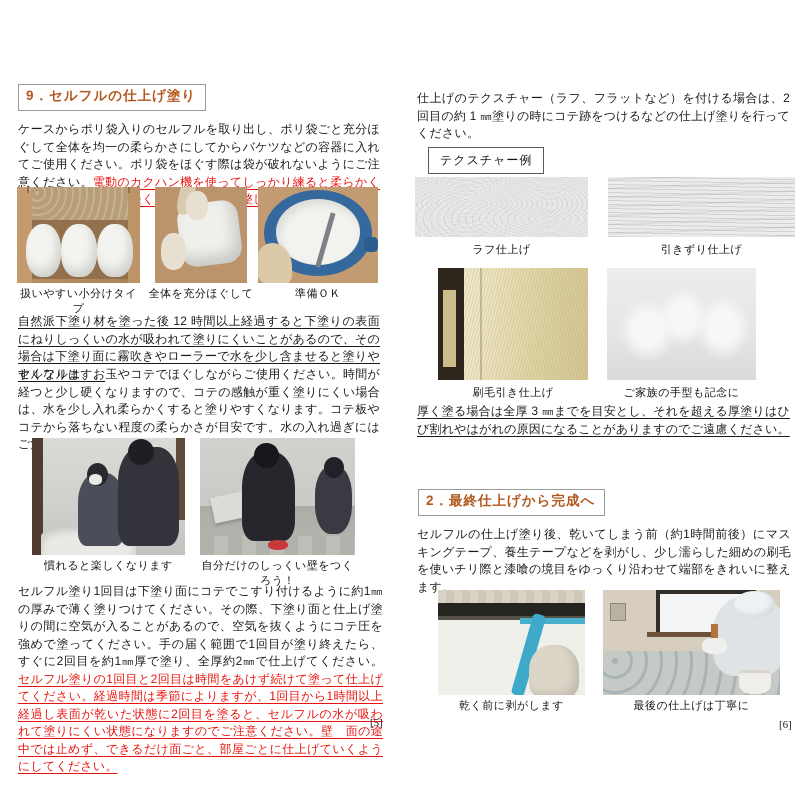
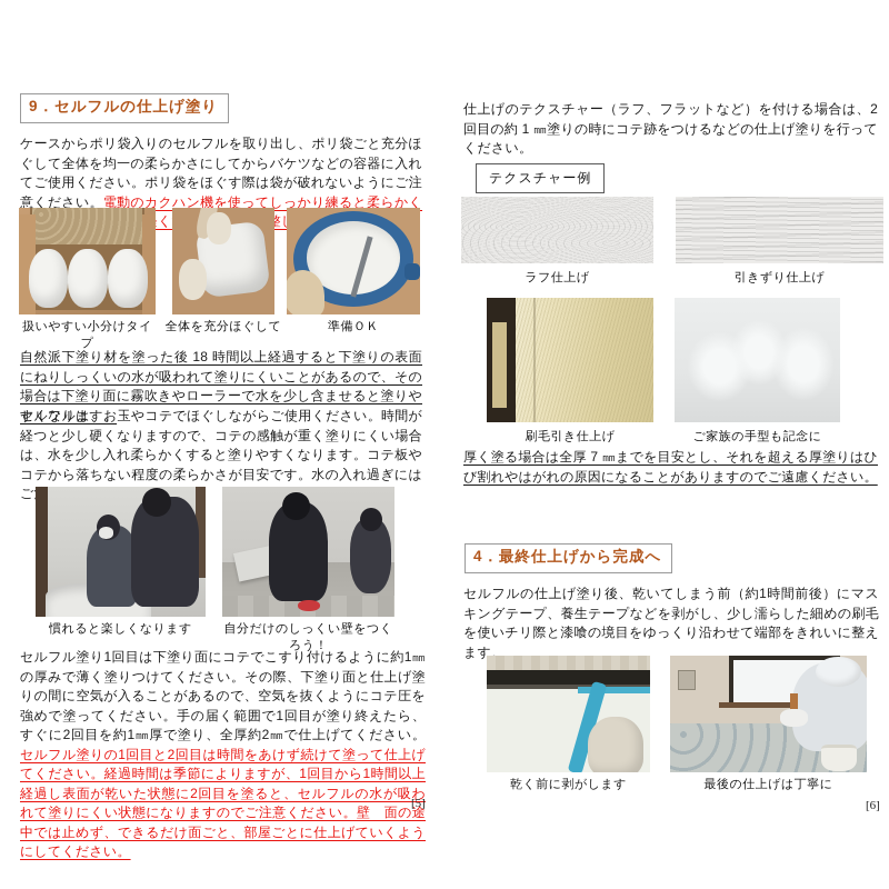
  9．セルフルの仕上げ塗り
  ケースからポリ袋入りのセルフルを取り出し、ポリ袋ごと充分ほぐして全体を均一の柔らかさにしてからバケツなどの容器に入れてご使用ください。ポリ袋をほぐす際は袋が破れないようにご注意ください。電動のカクハン機を使ってしっかり練ると柔らかくく
  扱いやすい小分けタイプ
  全体を充分ほぐして
  準備ＯＫ
- 自然派下塗り材を塗った後 12 時間以上経過すると下塗りの表面にねりしっくいの水が吸われて塗りにくいことがあるので、その場合は下塗り面に霧吹きやローラーで水を少し含ませると塗りやすくなります。
+ 自然派下塗り材を塗った後 18 時間以上経過すると下塗りの表面にねりしっくいの水が吸われて塗りにくいことがあるので、その場合は下塗り面に霧吹きやローラーで水を少し含ませると塗りやすくなります。
  セルフルは、お玉やコテでほぐしながらご使用ください。時間が経つと少し硬くなりますので、コテの感触が重く塗りにくい場合は、水を少し入れ柔らかくすると塗りやすくなります。コテ板やコテから落ちない程度の柔らかさが目安です。水の入れ過ぎにはご
  慣れると楽しくなります
  自分だけのしっくい壁をつくろう！
  セルフル塗り1回目は下塗り面にコテでこすり付けるように約1㎜の厚みで薄く塗りつけてください。その際、下塗り面と仕上げ塗りの間に空気が入ることがあるので、空気を抜くようにコテ圧を強めで塗ってください。手の届く範囲で1回目が塗り終えたら、すぐに2回目を約1㎜厚で塗り、全厚約2㎜で仕上げてください。セルフル塗りの1回目と2回目は時間をあけず続けて塗って仕上げてください。経過時間は季節によりますが、1回目から1時間以上経過し表面が乾いた状態に2回目を塗ると、セルフルの水が吸われて塗りにくい状態になりますのでご注意ください。壁 面の途中では止めず、できるだけ面ごと、部屋ごとに仕上げていくようにしてください。
  [5]
  仕上げのテクスチャー（ラフ、フラットなど）を付ける場合は、2 回目の約 1 ㎜塗りの時にコテ跡をつけるなどの仕上げ塗りを行ってください。
  テクスチャー例
  ラフ仕上げ
  引きずり仕上げ
  刷毛引き仕上げ
  ご家族の手型も記念に
- 厚く塗る場合は全厚 3 ㎜までを目安とし、それを超える厚塗りはひび割れやはがれの原因になることがありますのでご遠慮ください。
+ 厚く塗る場合は全厚 7 ㎜までを目安とし、それを超える厚塗りはひび割れやはがれの原因になることがありますのでご遠慮ください。
- 2．最終仕上げから完成へ
+ 4．最終仕上げから完成へ
  セルフルの仕上げ塗り後、乾いてしまう前（約1時間前後）にマスキングテープ、養生テープなどを剥がし、少し濡らした細めの刷毛を使いチリ際と漆喰の境目をゆっくり沿わせて端部をきれいに整えます。
  乾く前に剥がします
  最後の仕上げは丁寧に
  [6]
